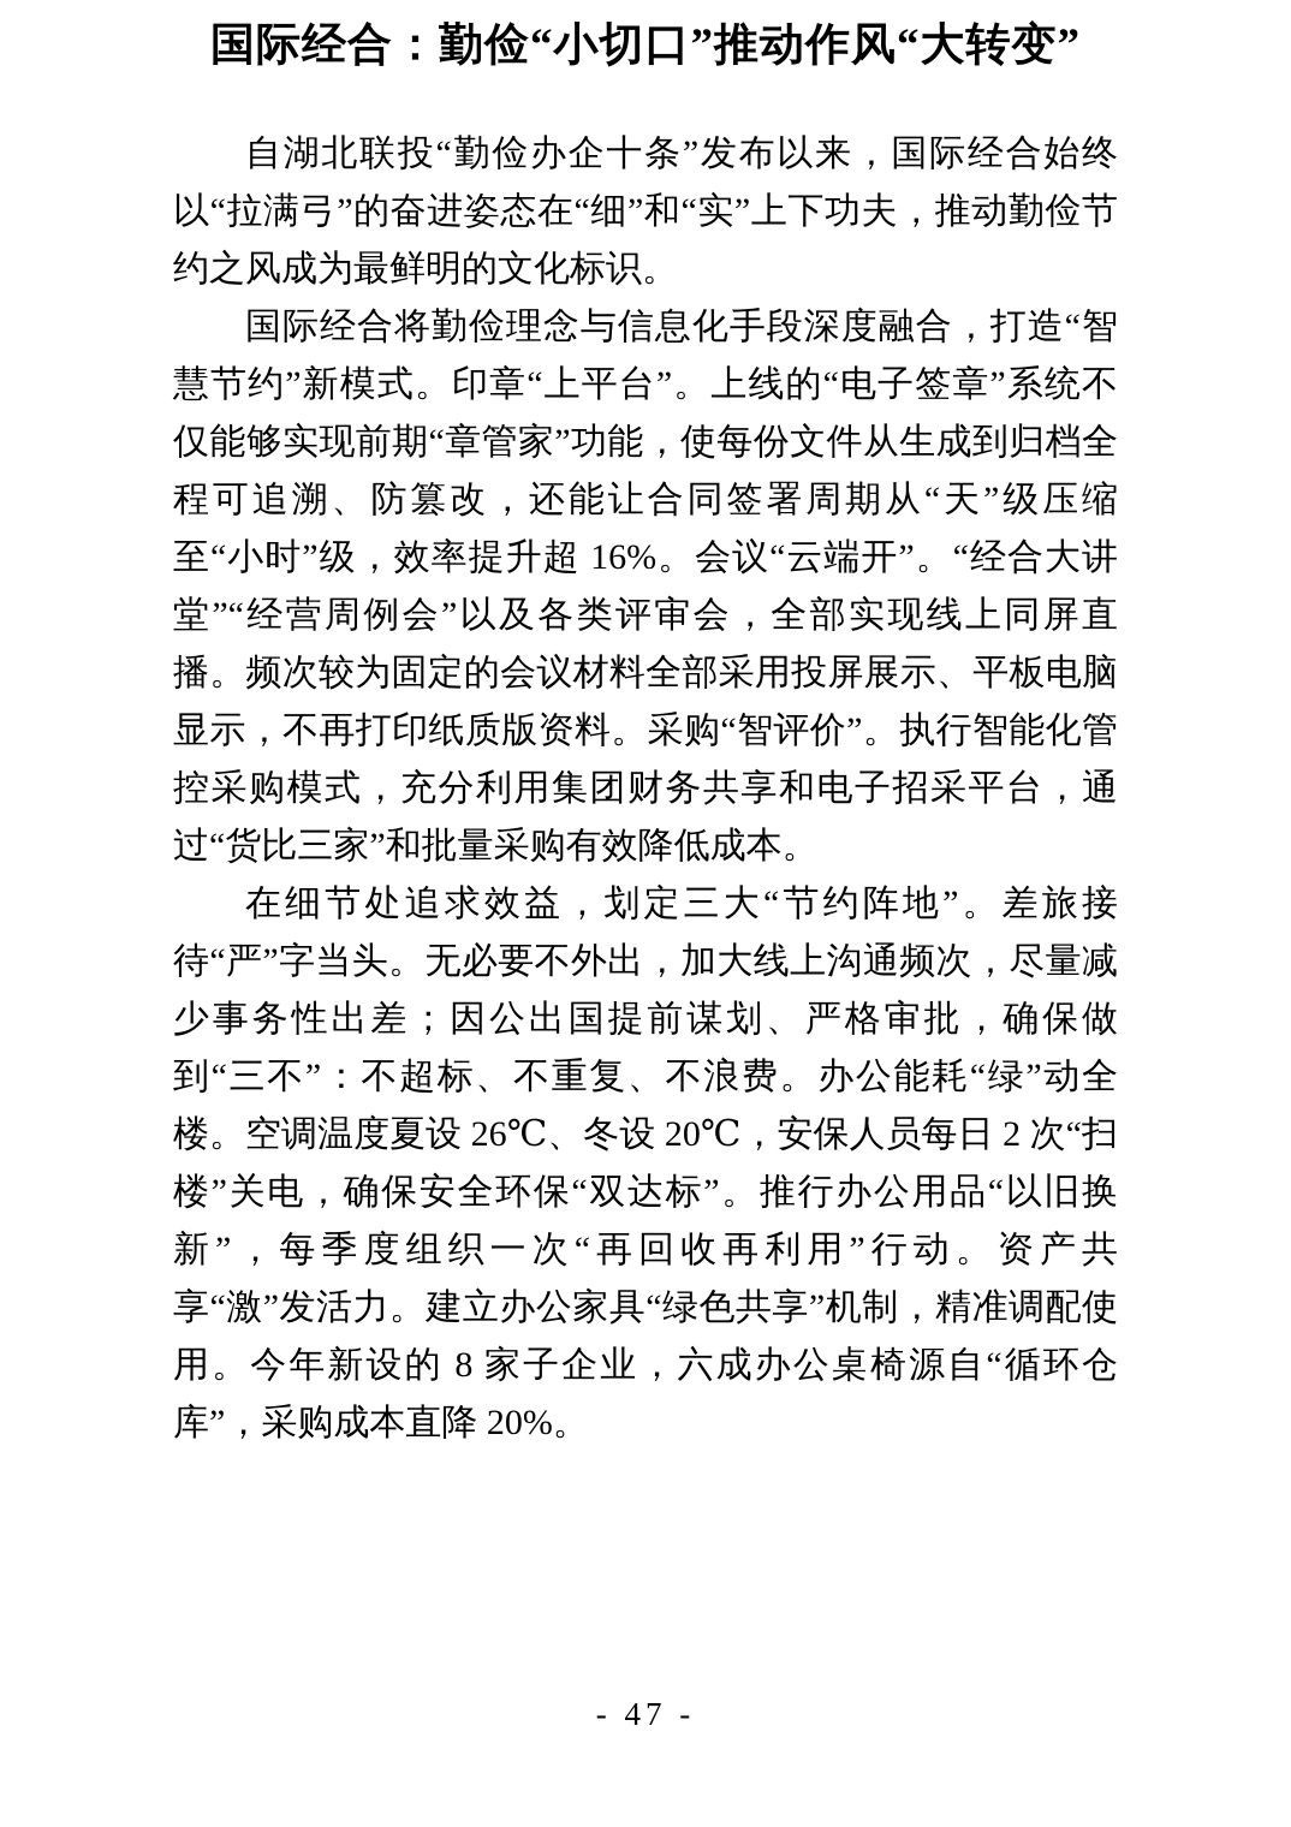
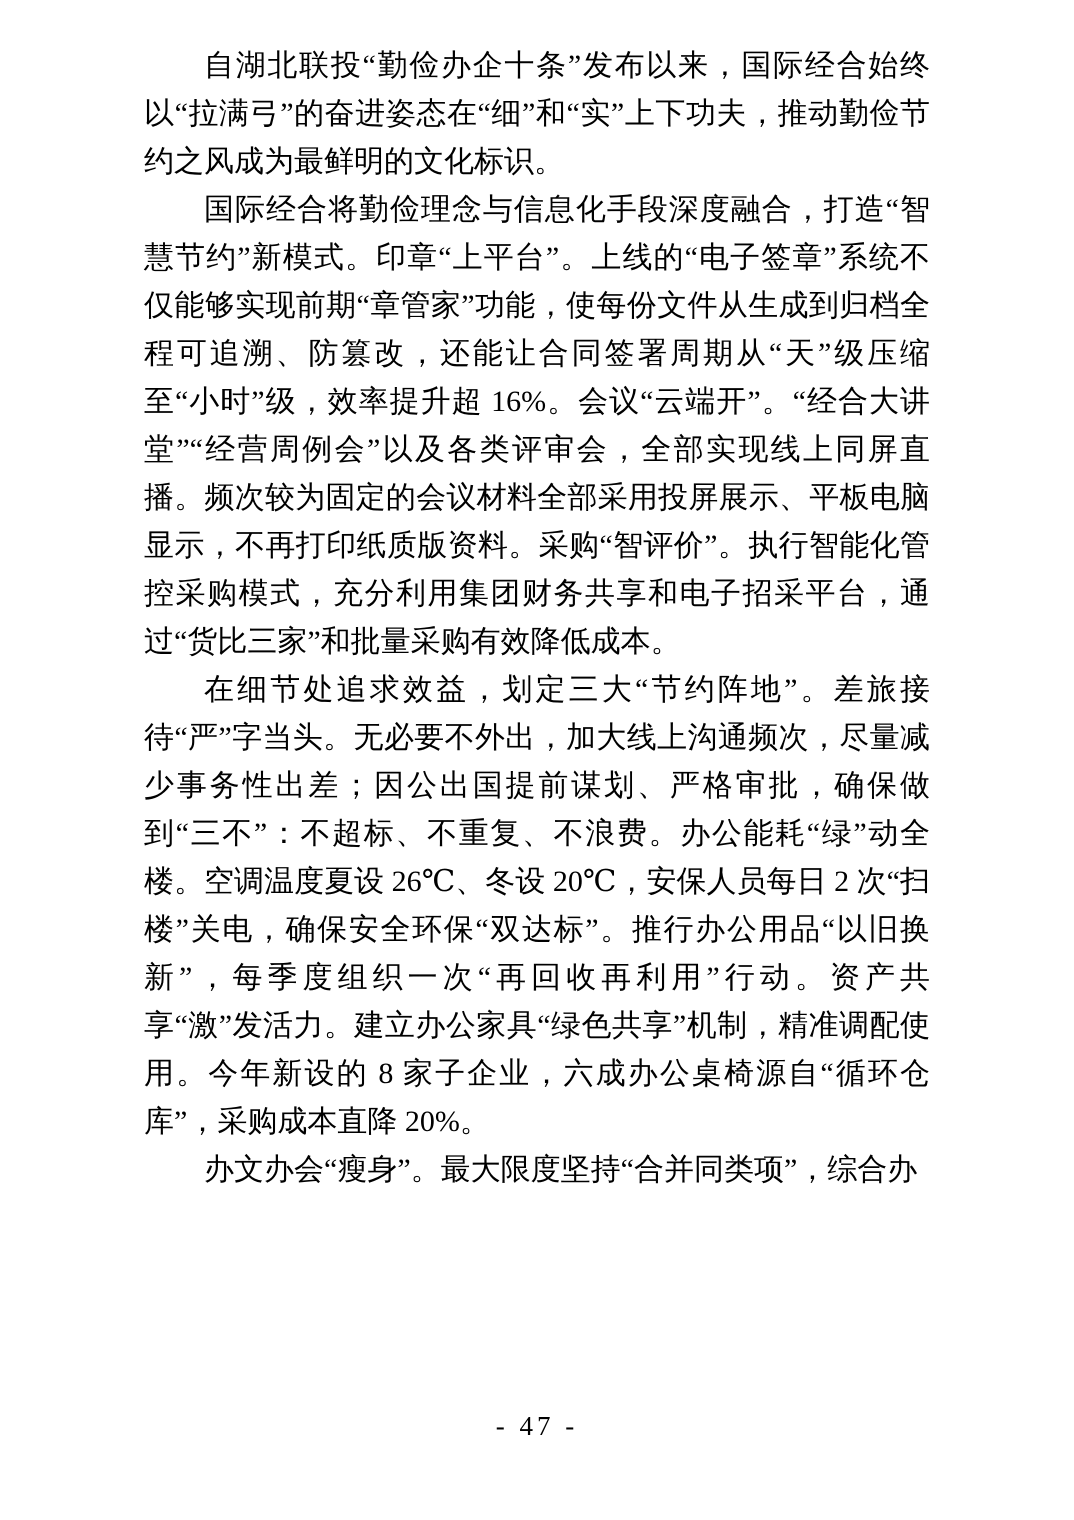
- 国际经合：勤俭“小切口”推动作风“大转变”
  自湖北联投“勤俭办企十条”发布以来，国际经合始终以“拉满弓”的奋进姿态在“细”和“实”上下功夫，推动勤俭节约之风成为最鲜明的文化标识。
  国际经合将勤俭理念与信息化手段深度融合，打造“智慧节约”新模式。印章“上平台”。上线的“电子签章”系统不仅能够实现前期“章管家”功能，使每份文件从生成到归档全程可追溯、防篡改，还能让合同签署周期从“天”级压缩至“小时”级，效率提升超 16%。会议“云端开”。“经合大讲堂”“经营周例会”以及各类评审会，全部实现线上同屏直播。频次较为固定的会议材料全部采用投屏展示、平板电脑显示，不再打印纸质版资料。采购“智评价”。执行智能化管控采购模式，充分利用集团财务共享和电子招采平台，通过“货比三家”和批量采购有效降低成本。
  在细节处追求效益，划定三大“节约阵地”。差旅接待“严”字当头。无必要不外出，加大线上沟通频次，尽量减少事务性出差；因公出国提前谋划、严格审批，确保做到“三不”：不超标、不重复、不浪费。办公能耗“绿”动全楼。空调温度夏设 26℃、冬设 20℃，安保人员每日 2 次“扫楼”关电，确保安全环保“双达标”。推行办公用品“以旧换新”，每季度组织一次“再回收再利用”行动。资产共享“激”发活力。建立办公家具“绿色共享”机制，精准调配使用。今年新设的 8 家子企业，六成办公桌椅源自“循环仓库”，采购成本直降 20%。
+ 办文办会“瘦身”。最大限度坚持“合并同类项”，综合办
  - 47 -
